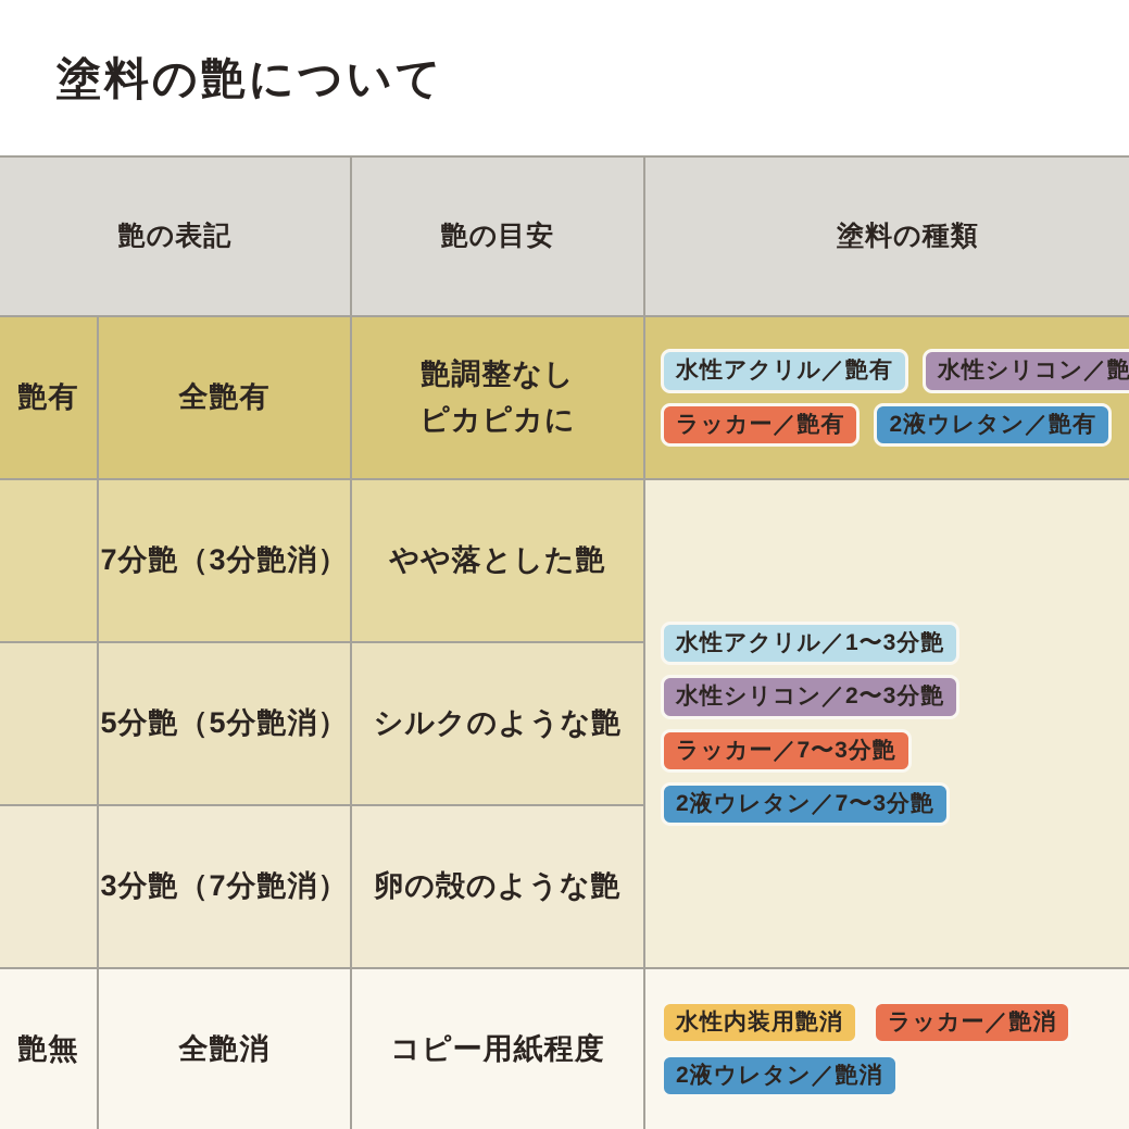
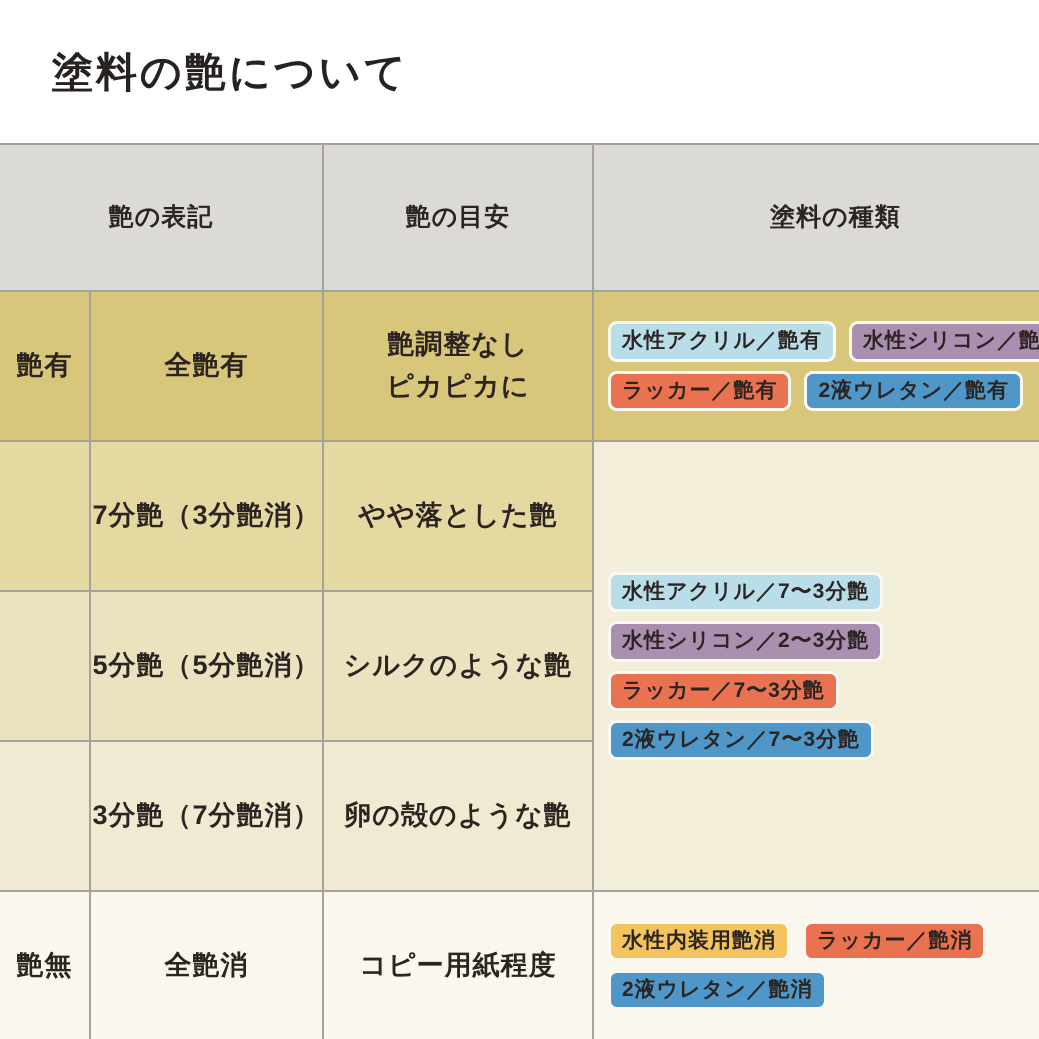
  塗料の艶について
  艶の表記
  艶の目安
  塗料の種類
  艶有
  全艶有
  艶調整なし
  ピカピカに
  水性アクリル／艶有
  水性シリコン／艶
  ラッカー／艶有
  2液ウレタン／艶有
  7分艶（3分艶消）
  やや落とした艶
- 水性アクリル／1〜3分艶
+ 水性アクリル／7〜3分艶
  水性シリコン／2〜3分艶
  ラッカー／7〜3分艶
  2液ウレタン／7〜3分艶
  5分艶（5分艶消）
  シルクのような艶
  3分艶（7分艶消）
  卵の殻のような艶
  艶無
  全艶消
  コピー用紙程度
  水性内装用艶消
  ラッカー／艶消
  2液ウレタン／艶消
